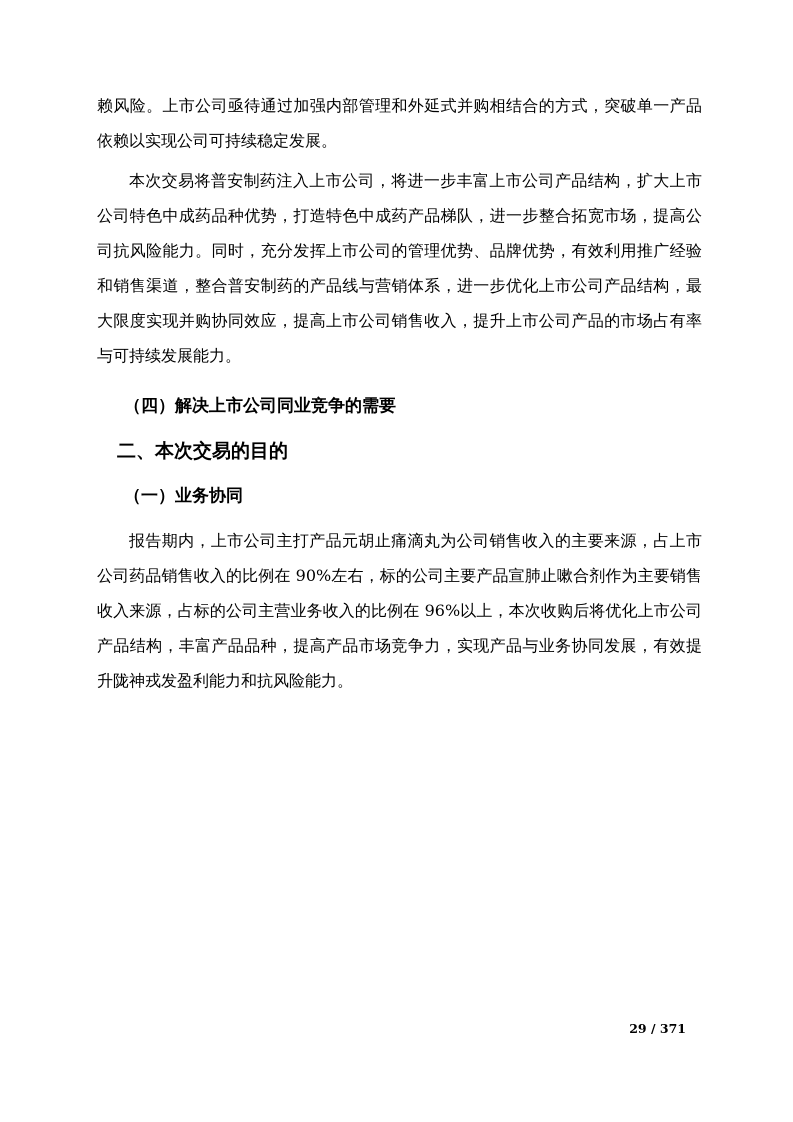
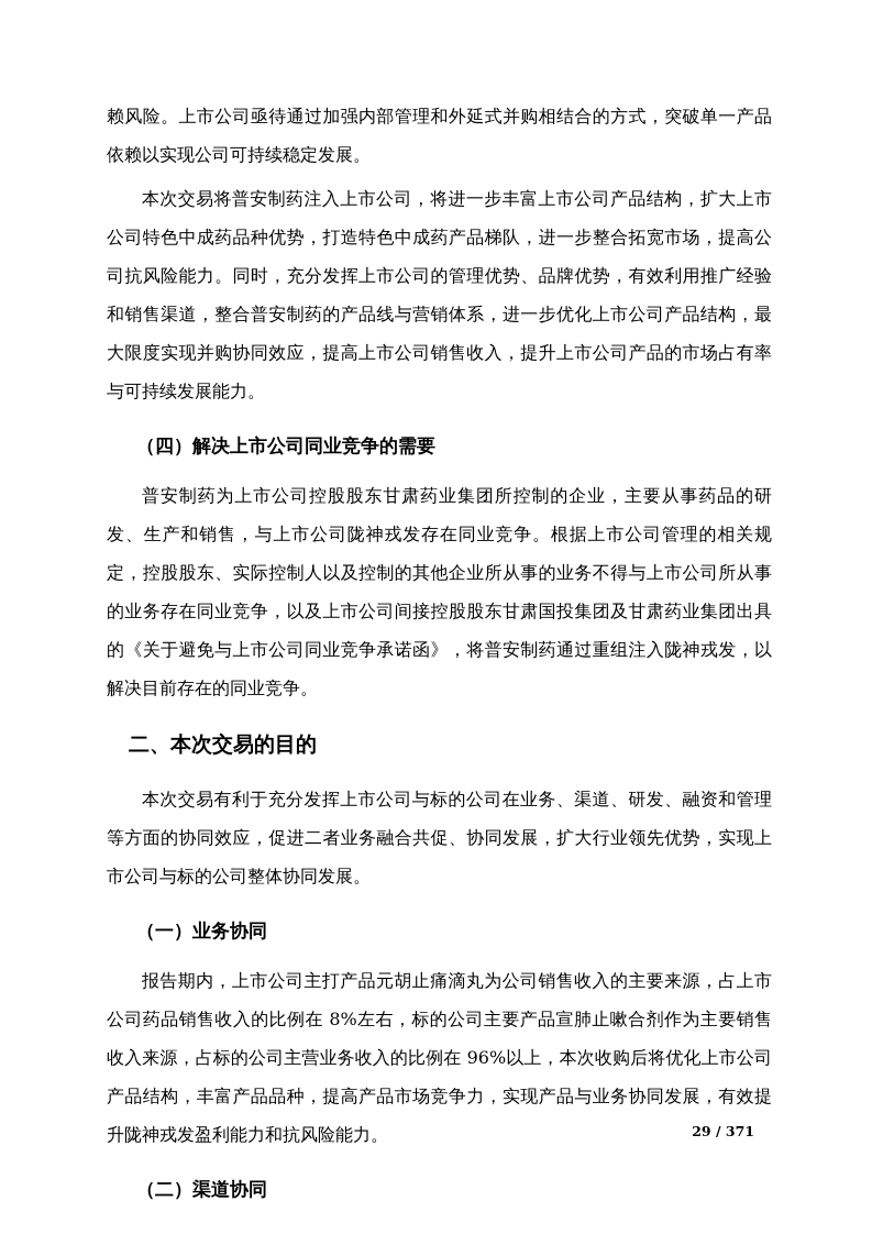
  赖风险。上市公司亟待通过加强内部管理和外延式并购相结合的方式，突破单一产品依赖以实现公司可持续稳定发展。
  本次交易将普安制药注入上市公司，将进一步丰富上市公司产品结构，扩大上市公司特色中成药品种优势，打造特色中成药产品梯队，进一步整合拓宽市场，提高公司抗风险能力。同时，充分发挥上市公司的管理优势、品牌优势，有效利用推广经验和销售渠道，整合普安制药的产品线与营销体系，进一步优化上市公司产品结构，最大限度实现并购协同效应，提高上市公司销售收入，提升上市公司产品的市场占有率与可持续发展能力。
  （四）解决上市公司同业竞争的需要
+ 普安制药为上市公司控股股东甘肃药业集团所控制的企业，主要从事药品的研发、生产和销售，与上市公司陇神戎发存在同业竞争。根据上市公司管理的相关规定，控股股东、实际控制人以及控制的其他企业所从事的业务不得与上市公司所从事的业务存在同业竞争，以及上市公司间接控股股东甘肃国投集团及甘肃药业集团出具的《关于避免与上市公司同业竞争承诺函》，将普安制药通过重组注入陇神戎发，以解决目前存在的同业竞争。
  二、本次交易的目的
+ 本次交易有利于充分发挥上市公司与标的公司在业务、渠道、研发、融资和管理等方面的协同效应，促进二者业务融合共促、协同发展，扩大行业领先优势，实现上市公司与标的公司整体协同发展。
  （一）业务协同
- 报告期内，上市公司主打产品元胡止痛滴丸为公司销售收入的主要来源，占上市公司药品销售收入的比例在 90%左右，标的公司主要产品宣肺止嗽合剂作为主要销售收入来源，占标的公司主营业务收入的比例在 96%以上，本次收购后将优化上市公司产品结构，丰富产品品种，提高产品市场竞争力，实现产品与业务协同发展，有效提升陇神戎发盈利能力和抗风险能力。
+ 报告期内，上市公司主打产品元胡止痛滴丸为公司销售收入的主要来源，占上市公司药品销售收入的比例在 8%左右，标的公司主要产品宣肺止嗽合剂作为主要销售收入来源，占标的公司主营业务收入的比例在 96%以上，本次收购后将优化上市公司产品结构，丰富产品品种，提高产品市场竞争力，实现产品与业务协同发展，有效提升陇神戎发盈利能力和抗风险能力。
+ （二）渠道协同
  29 / 371
